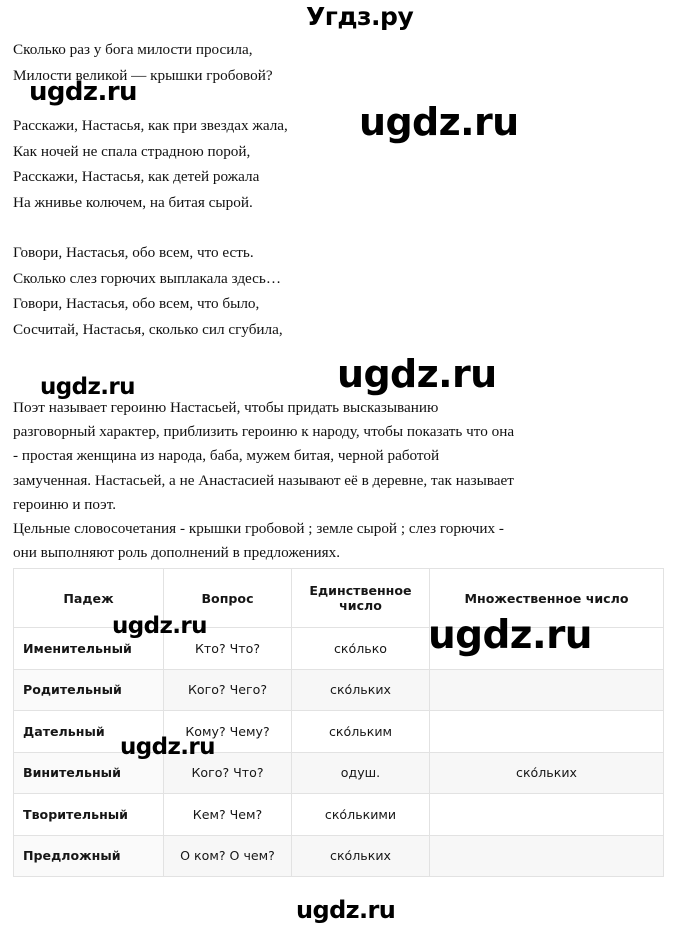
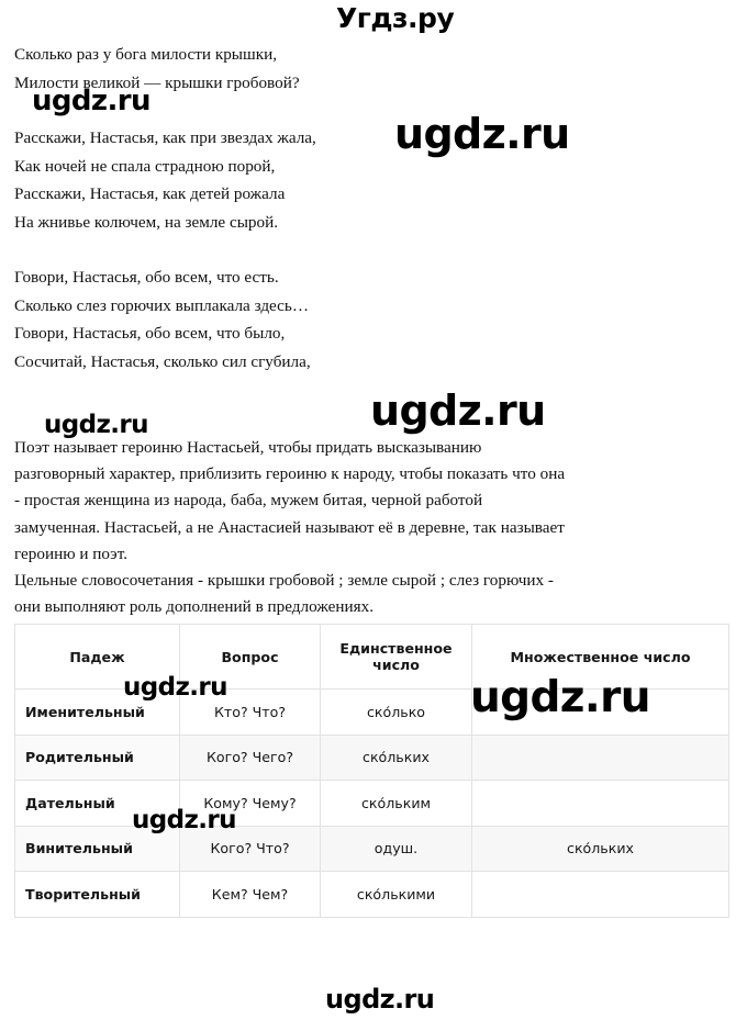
  Угдз.ру
- Сколько раз у бога милости просила,
+ Сколько раз у бога милости крышки,
  Милости великой — крышки гробовой?
  Расскажи, Настасья, как при звездах жала,
  Как ночей не спала страдною порой,
  Расскажи, Настасья, как детей рожала
- На жнивье колючем, на битая сырой.
+ На жнивье колючем, на земле сырой.
  Говори, Настасья, обо всем, что есть.
  Сколько слез горючих выплакала здесь…
  Говори, Настасья, обо всем, что было,
  Сосчитай, Настасья, сколько сил сгубила,
  Поэт называет героиню Настасьей, чтобы придать высказыванию
  разговорный характер, приблизить героиню к народу, чтобы показать что она
  - простая женщина из народа, баба, мужем битая, черной работой
  замученная. Настасьей, а не Анастасией называют её в деревне, так называет
  героиню и поэт.
  Цельные словосочетания - крышки гробовой ; земле сырой ; слез горючих -
  они выполняют роль дополнений в предложениях.
  Падеж	Вопрос	Единственное число	Множественное число
  Именительный	Кто? Что?	ско́лько
  Родительный	Кого? Чего?	ско́льких
  Дательный	Кому? Чему?	ско́льким
  Винительный	Кого? Что?	одуш.	ско́льких
  Творительный	Кем? Чем?	ско́лькими
- Предложный	О ком? О чем?	ско́льких
  ugdz.ru
  ugdz.ru
  ugdz.ru
  ugdz.ru
  ugdz.ru
  ugdz.ru
  ugdz.ru
  ugdz.ru
